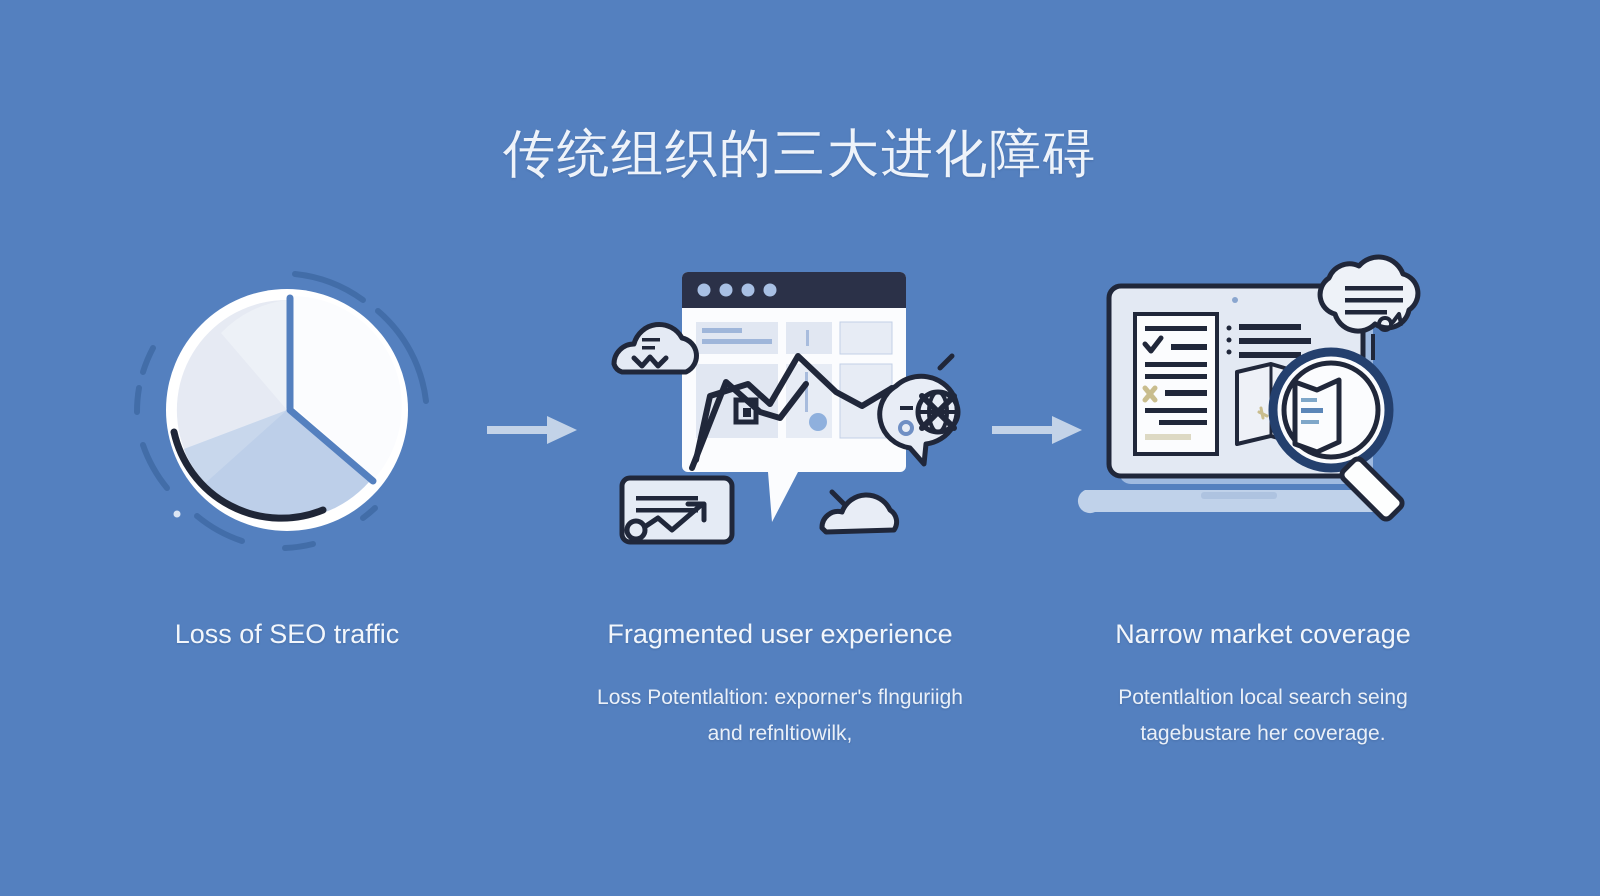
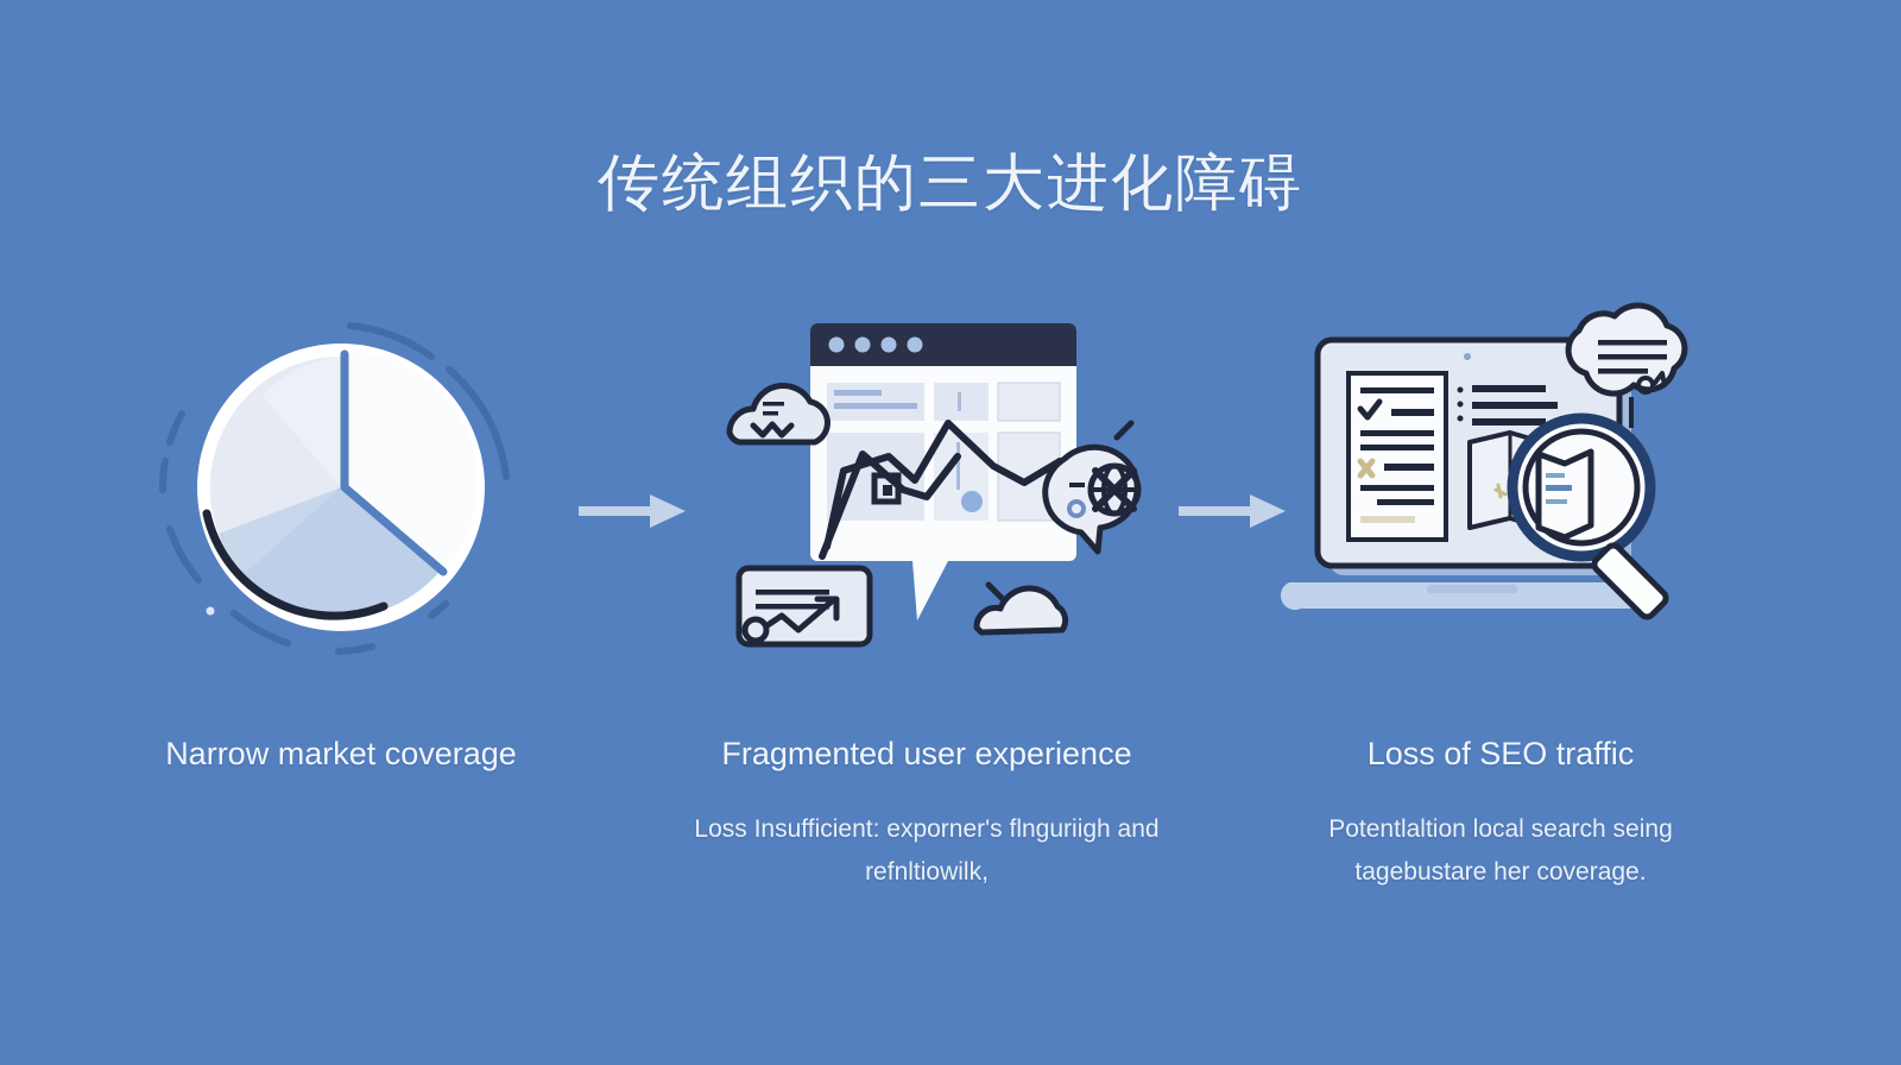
  传统组织的三大进化障碍
- Loss of SEO traffic
+ Narrow market coverage
  Fragmented user experience
- Loss Potentlaltion: exporner's flnguriigh and refnltiowilk,
+ Loss Insufficient: exporner's flnguriigh and refnltiowilk,
- Narrow market coverage
+ Loss of SEO traffic
  Potentlaltion local search seing tagebustare her coverage.
